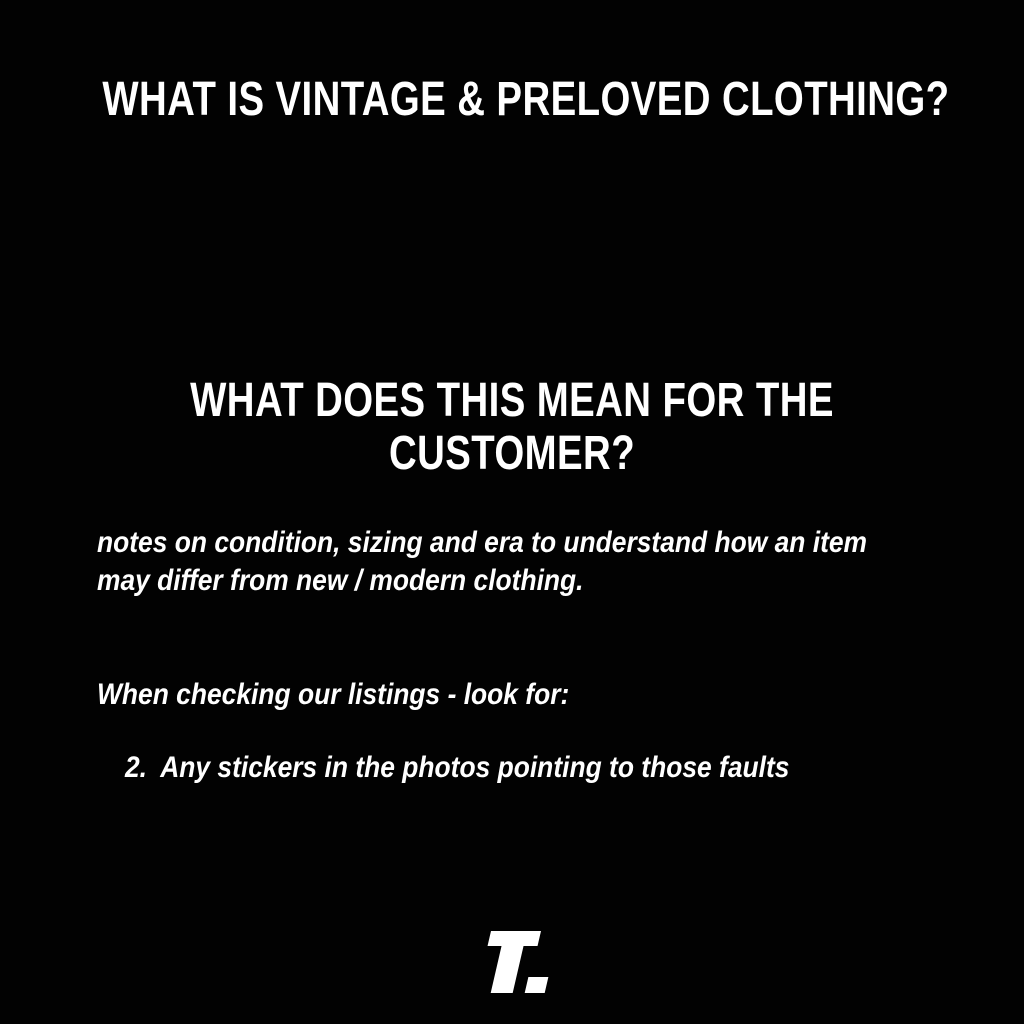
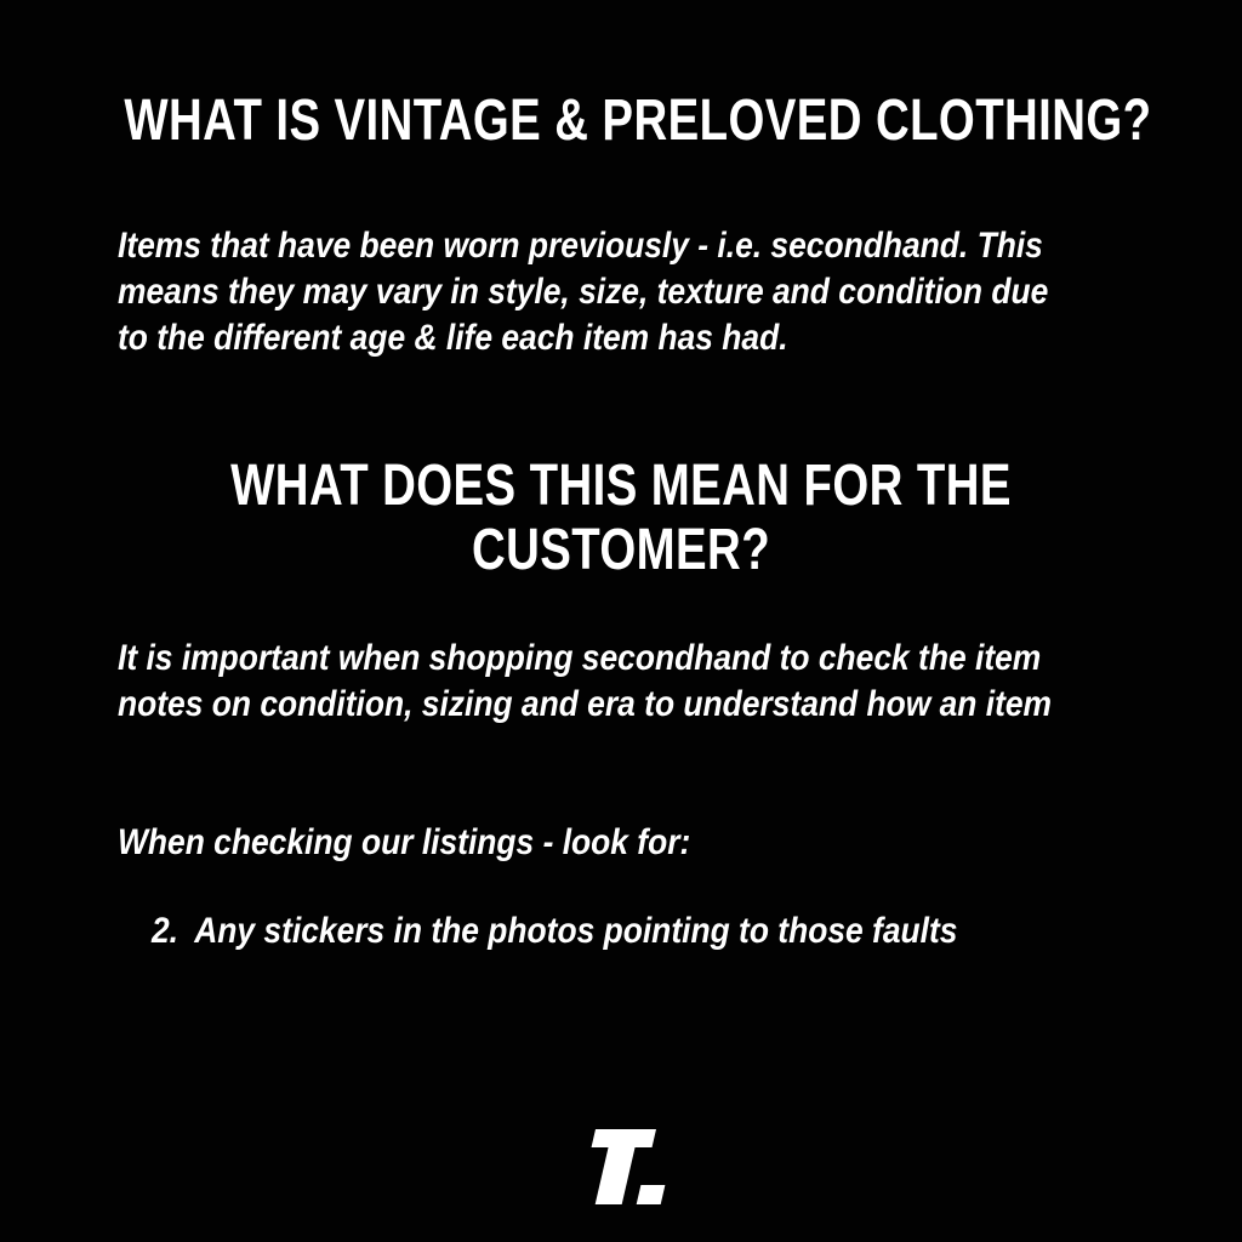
  WHAT IS VINTAGE & PRELOVED CLOTHING?
+ Items that have been worn previously - i.e. secondhand. This
+ means they may vary in style, size, texture and condition due
+ to the different age & life each item has had.
  WHAT DOES THIS MEAN FOR THE
  CUSTOMER?
+ It is important when shopping secondhand to check the item
  notes on condition, sizing and era to understand how an item
- may differ from new / modern clothing.
  When checking our listings - look for:
  2.
  Any stickers in the photos pointing to those faults
